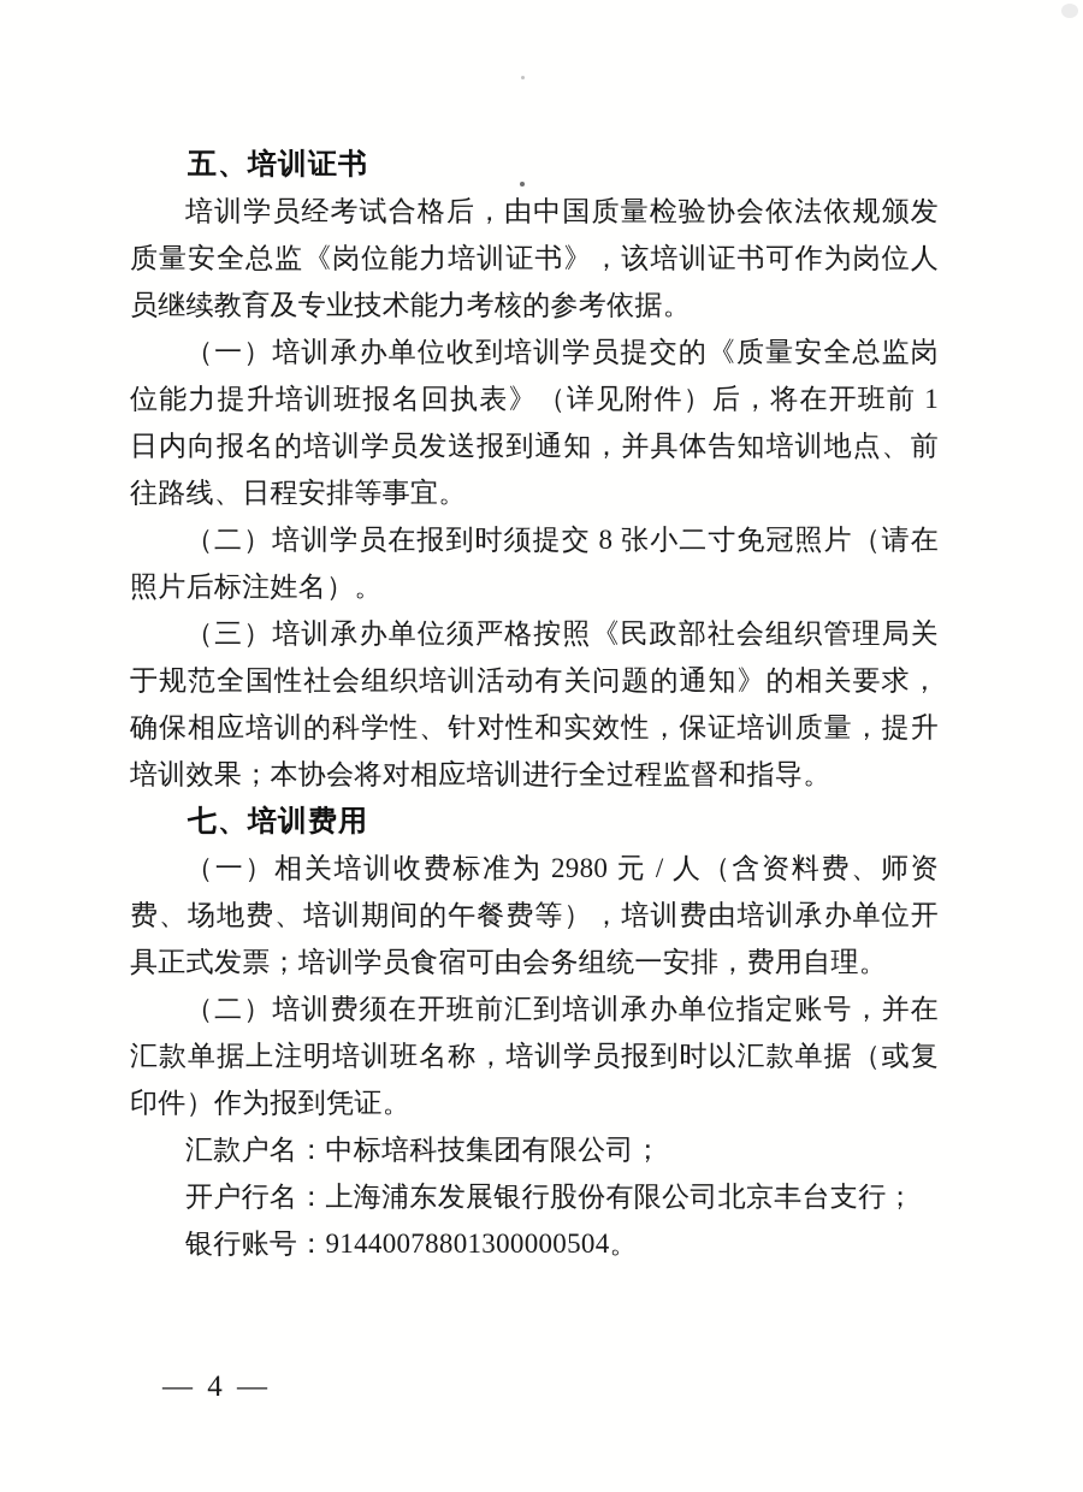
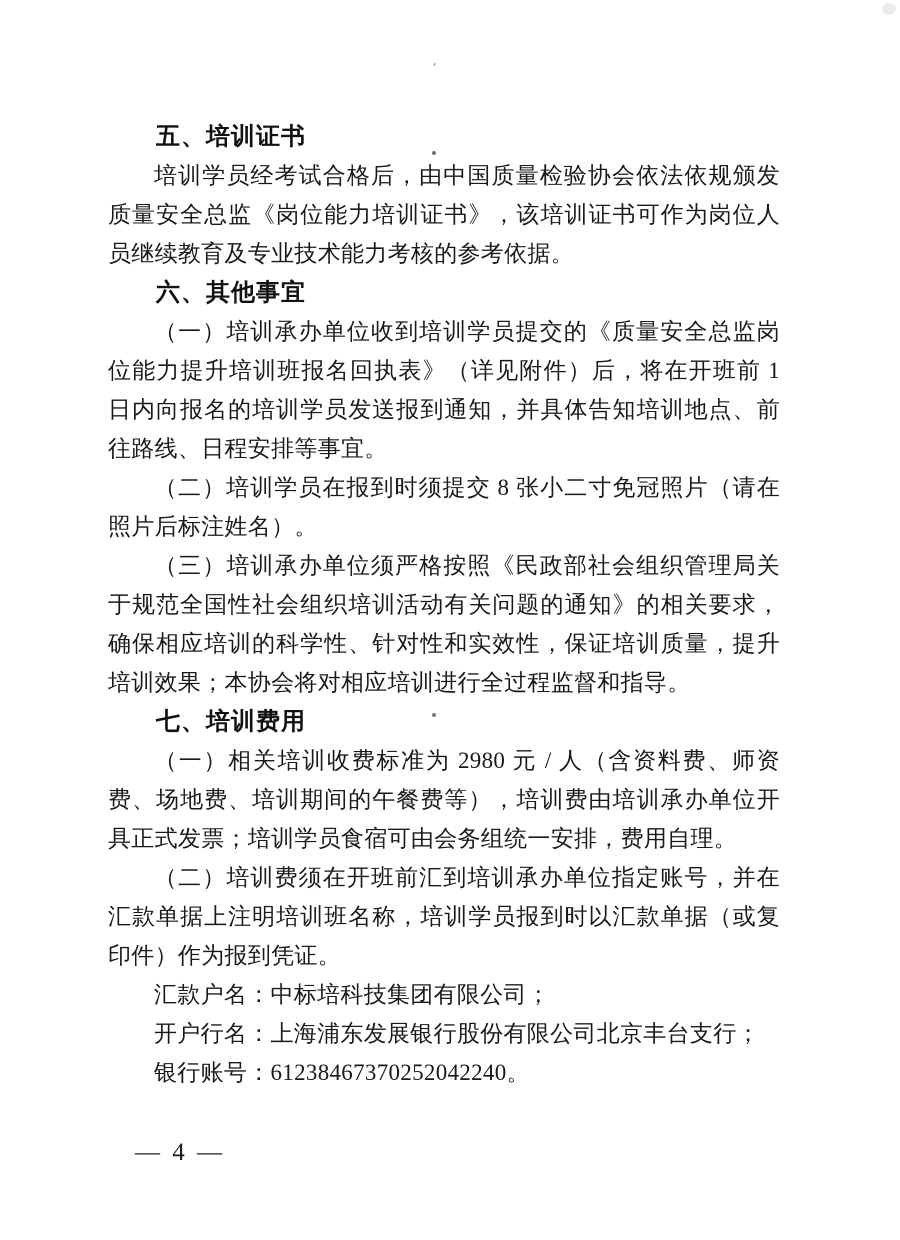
  五、培训证书
  培训学员经考试合格后，由中国质量检验协会依法依规颁发质量安全总监《岗位能力培训证书》，该培训证书可作为岗位人员继续教育及专业技术能力考核的参考依据。
+ 六、其他事宜
  （一）培训承办单位收到培训学员提交的《质量安全总监岗位能力提升培训班报名回执表》（详见附件）后，将在开班前 1 日内向报名的培训学员发送报到通知，并具体告知培训地点、前往路线、日程安排等事宜。
  （二）培训学员在报到时须提交 8 张小二寸免冠照片（请在照片后标注姓名）。
  （三）培训承办单位须严格按照《民政部社会组织管理局关于规范全国性社会组织培训活动有关问题的通知》的相关要求，确保相应培训的科学性、针对性和实效性，保证培训质量，提升培训效果；本协会将对相应培训进行全过程监督和指导。
  七、培训费用
  （一）相关培训收费标准为 2980 元 / 人（含资料费、师资费、场地费、培训期间的午餐费等），培训费由培训承办单位开具正式发票；培训学员食宿可由会务组统一安排，费用自理。
  （二）培训费须在开班前汇到培训承办单位指定账号，并在汇款单据上注明培训班名称，培训学员报到时以汇款单据（或复印件）作为报到凭证。
  汇款户名：中标培科技集团有限公司；
  开户行名：上海浦东发展银行股份有限公司北京丰台支行；
- 银行账号：91440078801300000504。
+ 银行账号：61238467370252042240。
  — 4 —
